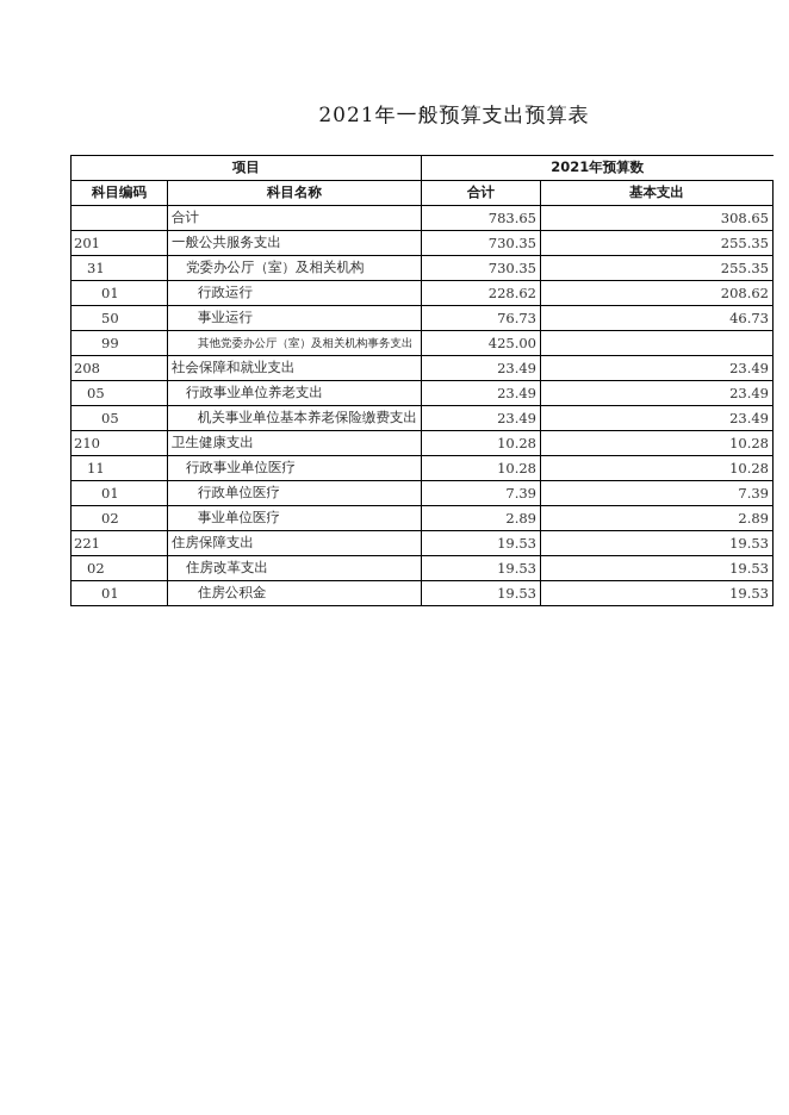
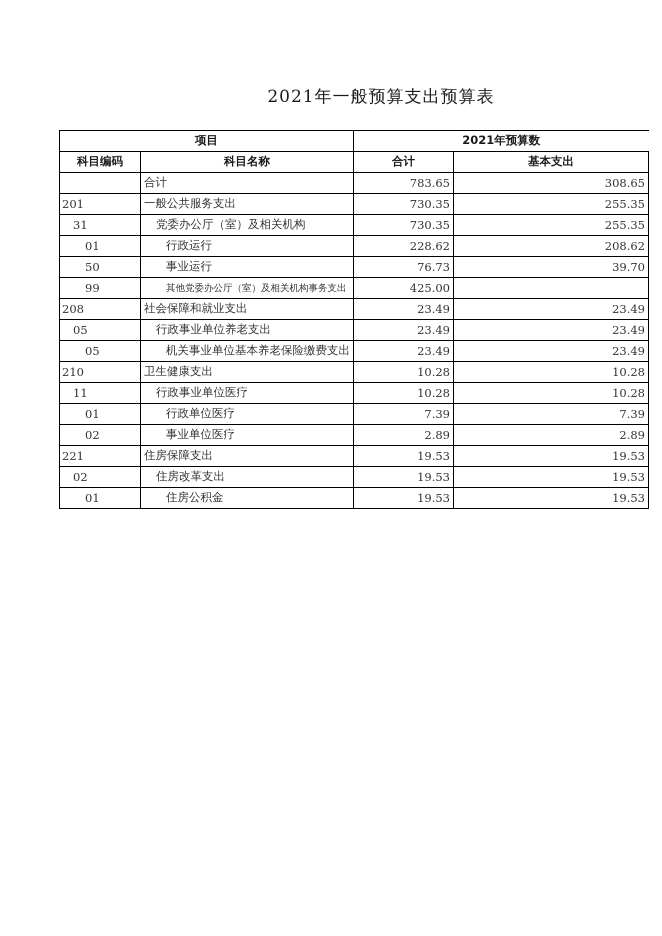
  2021年一般预算支出预算表
  项目	2021年预算数
  科目编码	科目名称	合计	基本支出
  	合计	783.65	308.65
  201	一般公共服务支出	730.35	255.35
  31	党委办公厅（室）及相关机构	730.35	255.35
  01	行政运行	228.62	208.62
- 50	事业运行	76.73	46.73
+ 50	事业运行	76.73	39.70
  99	其他党委办公厅（室）及相关机构事务支出	425.00
  208	社会保障和就业支出	23.49	23.49
  05	行政事业单位养老支出	23.49	23.49
  05	机关事业单位基本养老保险缴费支出	23.49	23.49
  210	卫生健康支出	10.28	10.28
  11	行政事业单位医疗	10.28	10.28
  01	行政单位医疗	7.39	7.39
  02	事业单位医疗	2.89	2.89
  221	住房保障支出	19.53	19.53
  02	住房改革支出	19.53	19.53
  01	住房公积金	19.53	19.53
